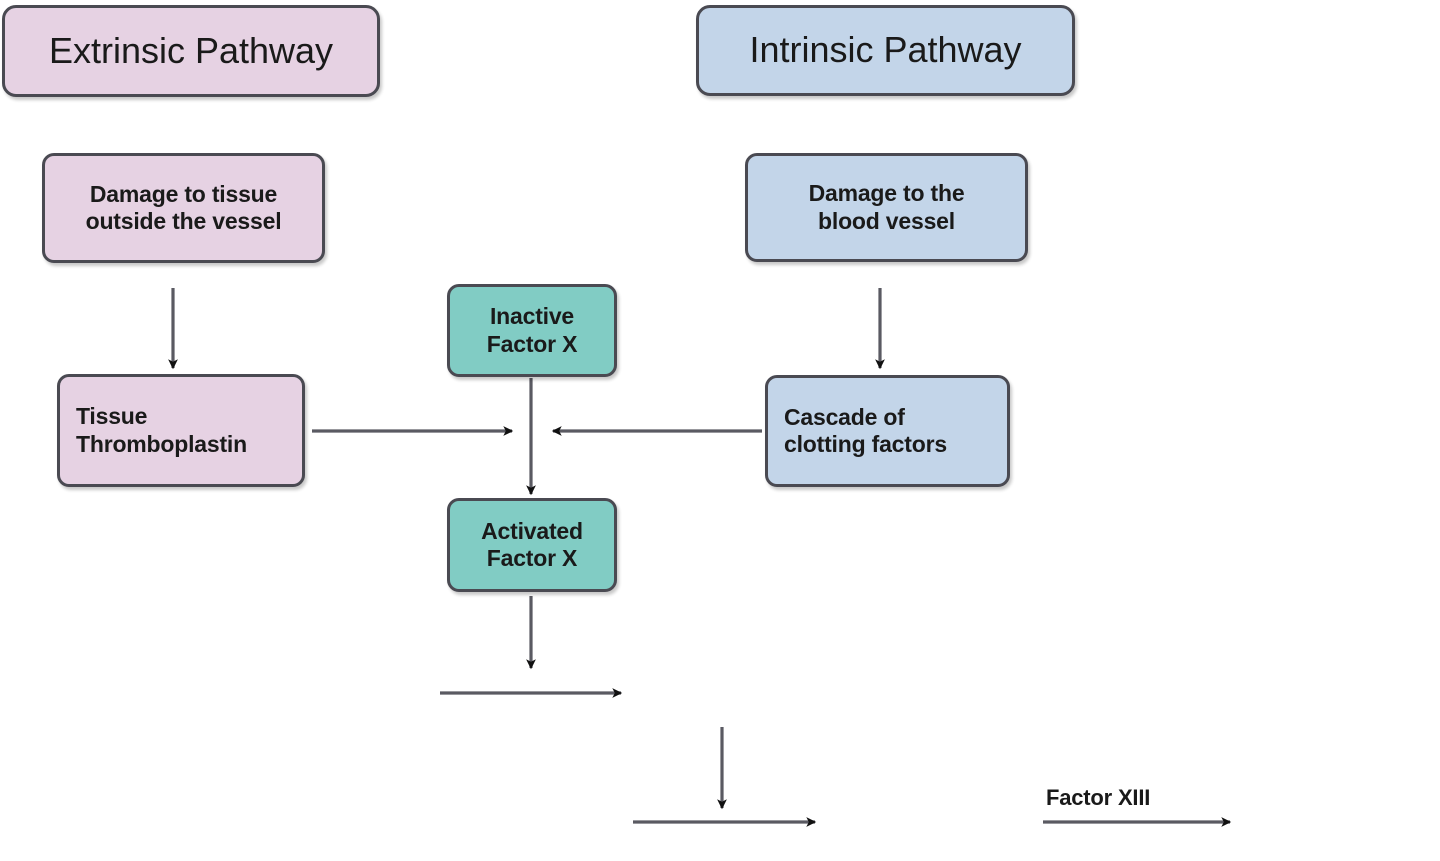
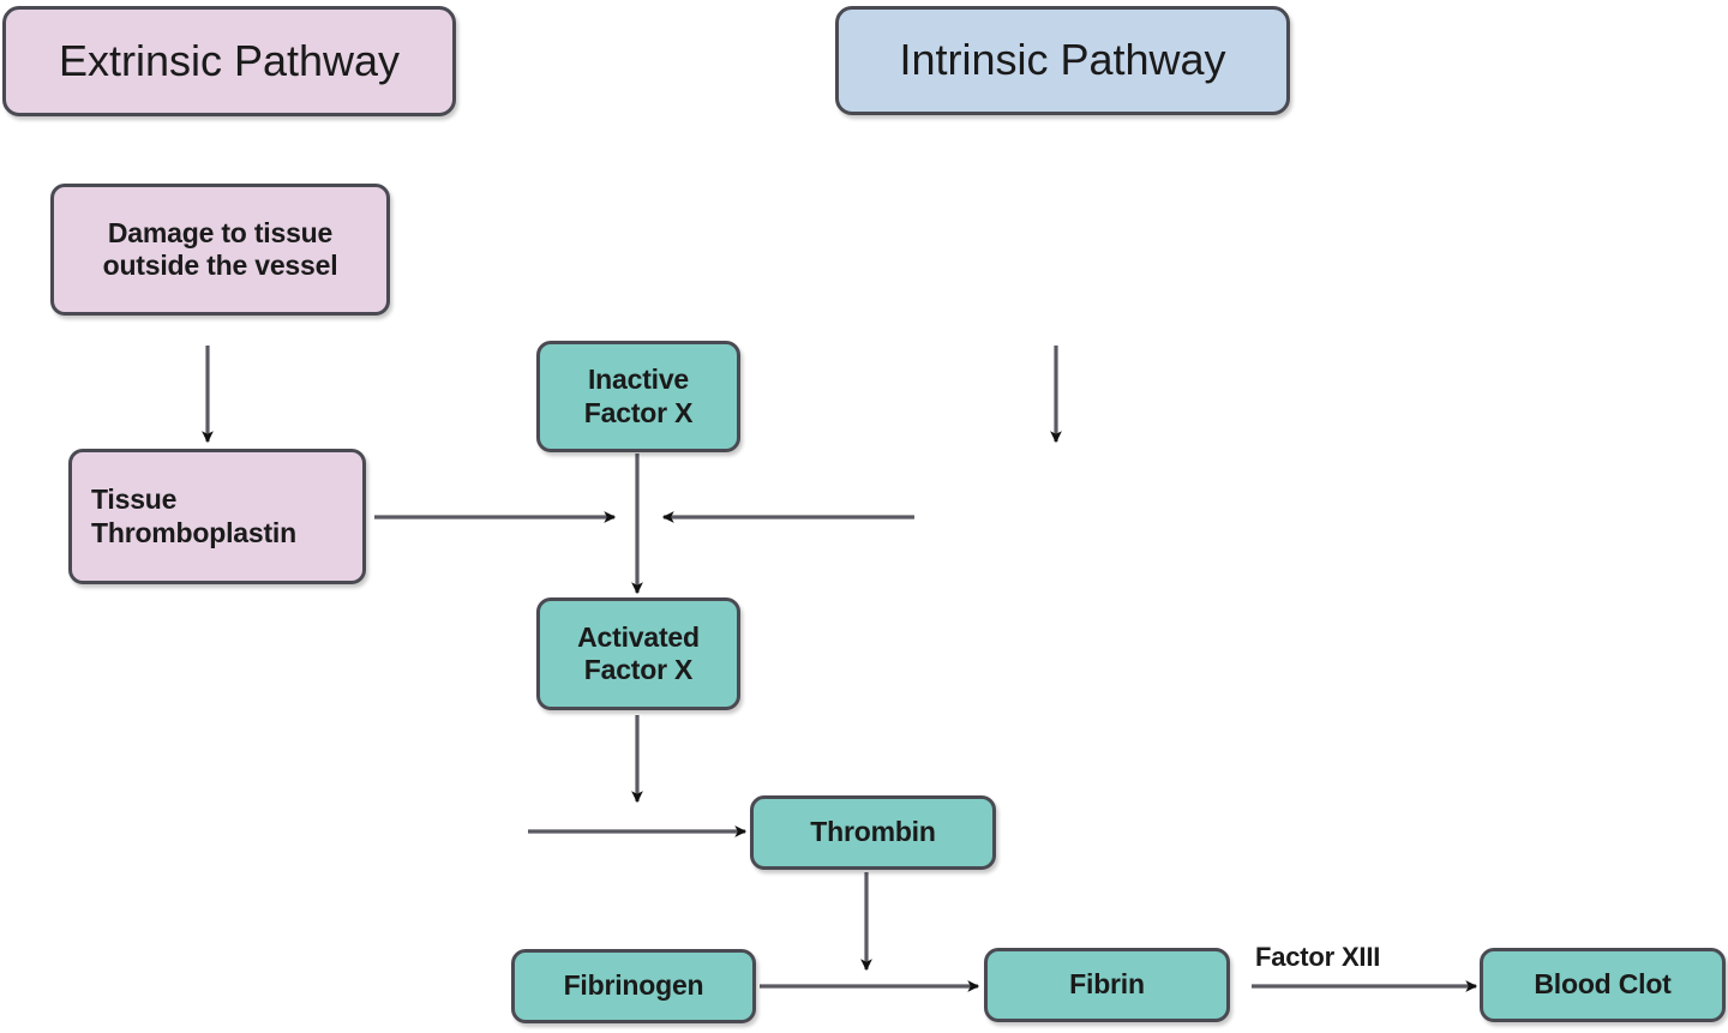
  Extrinsic Pathway
  Intrinsic Pathway
  Damage to tissue
  outside the vessel
  Tissue
  Thromboplastin
- Damage to the
- blood vessel
- Cascade of
- clotting factors
  Inactive
  Factor X
  Activated
  Factor X
+ Thrombin
+ Fibrinogen
+ Fibrin
+ Blood Clot
  Factor XIII
